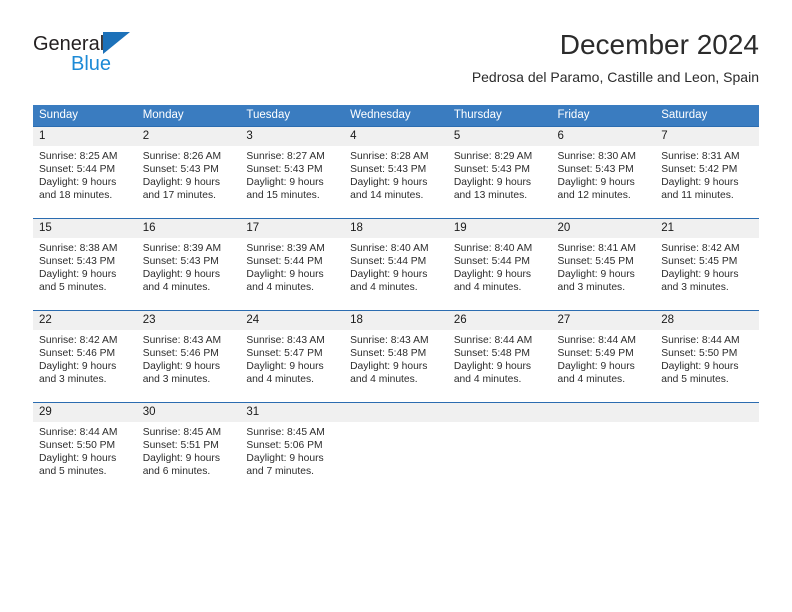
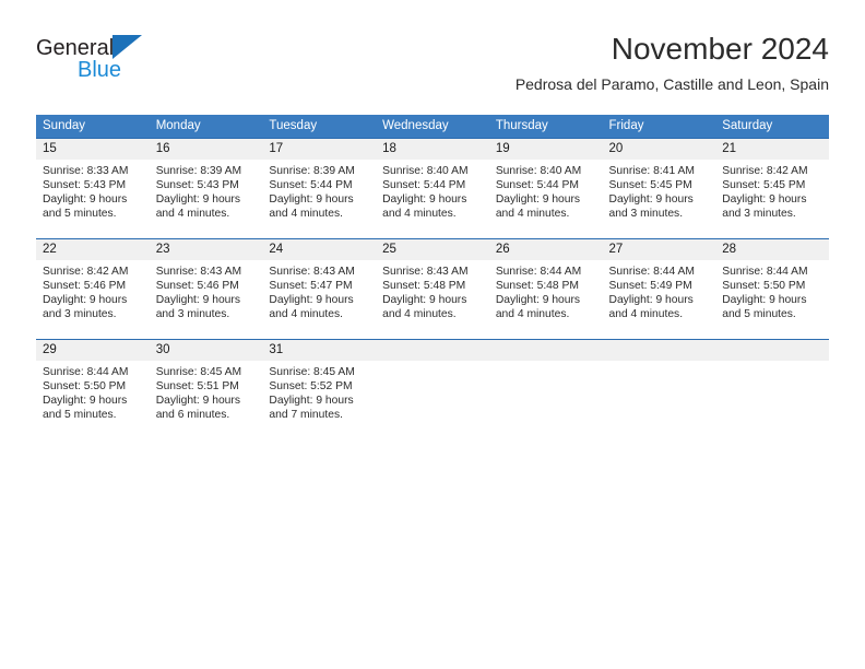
  General
  Blue
- December 2024
+ November 2024
  Pedrosa del Paramo, Castille and Leon, Spain
  Sunday	Monday	Tuesday	Wednesday	Thursday	Friday	Saturday
- 1Sunrise: 8:25 AMSunset: 5:44 PMDaylight: 9 hoursand 18 minutes.	2Sunrise: 8:26 AMSunset: 5:43 PMDaylight: 9 hoursand 17 minutes.	3Sunrise: 8:27 AMSunset: 5:43 PMDaylight: 9 hoursand 15 minutes.	4Sunrise: 8:28 AMSunset: 5:43 PMDaylight: 9 hoursand 14 minutes.	5Sunrise: 8:29 AMSunset: 5:43 PMDaylight: 9 hoursand 13 minutes.	6Sunrise: 8:30 AMSunset: 5:43 PMDaylight: 9 hoursand 12 minutes.	7Sunrise: 8:31 AMSunset: 5:42 PMDaylight: 9 hoursand 11 minutes.
- 15Sunrise: 8:38 AMSunset: 5:43 PMDaylight: 9 hoursand 5 minutes.	16Sunrise: 8:39 AMSunset: 5:43 PMDaylight: 9 hoursand 4 minutes.	17Sunrise: 8:39 AMSunset: 5:44 PMDaylight: 9 hoursand 4 minutes.	18Sunrise: 8:40 AMSunset: 5:44 PMDaylight: 9 hoursand 4 minutes.	19Sunrise: 8:40 AMSunset: 5:44 PMDaylight: 9 hoursand 4 minutes.	20Sunrise: 8:41 AMSunset: 5:45 PMDaylight: 9 hoursand 3 minutes.	21Sunrise: 8:42 AMSunset: 5:45 PMDaylight: 9 hoursand 3 minutes.
+ 15Sunrise: 8:33 AMSunset: 5:43 PMDaylight: 9 hoursand 5 minutes.	16Sunrise: 8:39 AMSunset: 5:43 PMDaylight: 9 hoursand 4 minutes.	17Sunrise: 8:39 AMSunset: 5:44 PMDaylight: 9 hoursand 4 minutes.	18Sunrise: 8:40 AMSunset: 5:44 PMDaylight: 9 hoursand 4 minutes.	19Sunrise: 8:40 AMSunset: 5:44 PMDaylight: 9 hoursand 4 minutes.	20Sunrise: 8:41 AMSunset: 5:45 PMDaylight: 9 hoursand 3 minutes.	21Sunrise: 8:42 AMSunset: 5:45 PMDaylight: 9 hoursand 3 minutes.
- 22Sunrise: 8:42 AMSunset: 5:46 PMDaylight: 9 hoursand 3 minutes.	23Sunrise: 8:43 AMSunset: 5:46 PMDaylight: 9 hoursand 3 minutes.	24Sunrise: 8:43 AMSunset: 5:47 PMDaylight: 9 hoursand 4 minutes.	18Sunrise: 8:43 AMSunset: 5:48 PMDaylight: 9 hoursand 4 minutes.	26Sunrise: 8:44 AMSunset: 5:48 PMDaylight: 9 hoursand 4 minutes.	27Sunrise: 8:44 AMSunset: 5:49 PMDaylight: 9 hoursand 4 minutes.	28Sunrise: 8:44 AMSunset: 5:50 PMDaylight: 9 hoursand 5 minutes.
+ 22Sunrise: 8:42 AMSunset: 5:46 PMDaylight: 9 hoursand 3 minutes.	23Sunrise: 8:43 AMSunset: 5:46 PMDaylight: 9 hoursand 3 minutes.	24Sunrise: 8:43 AMSunset: 5:47 PMDaylight: 9 hoursand 4 minutes.	25Sunrise: 8:43 AMSunset: 5:48 PMDaylight: 9 hoursand 4 minutes.	26Sunrise: 8:44 AMSunset: 5:48 PMDaylight: 9 hoursand 4 minutes.	27Sunrise: 8:44 AMSunset: 5:49 PMDaylight: 9 hoursand 4 minutes.	28Sunrise: 8:44 AMSunset: 5:50 PMDaylight: 9 hoursand 5 minutes.
- 29Sunrise: 8:44 AMSunset: 5:50 PMDaylight: 9 hoursand 5 minutes.	30Sunrise: 8:45 AMSunset: 5:51 PMDaylight: 9 hoursand 6 minutes.	31Sunrise: 8:45 AMSunset: 5:06 PMDaylight: 9 hoursand 7 minutes.
+ 29Sunrise: 8:44 AMSunset: 5:50 PMDaylight: 9 hoursand 5 minutes.	30Sunrise: 8:45 AMSunset: 5:51 PMDaylight: 9 hoursand 6 minutes.	31Sunrise: 8:45 AMSunset: 5:52 PMDaylight: 9 hoursand 7 minutes.
